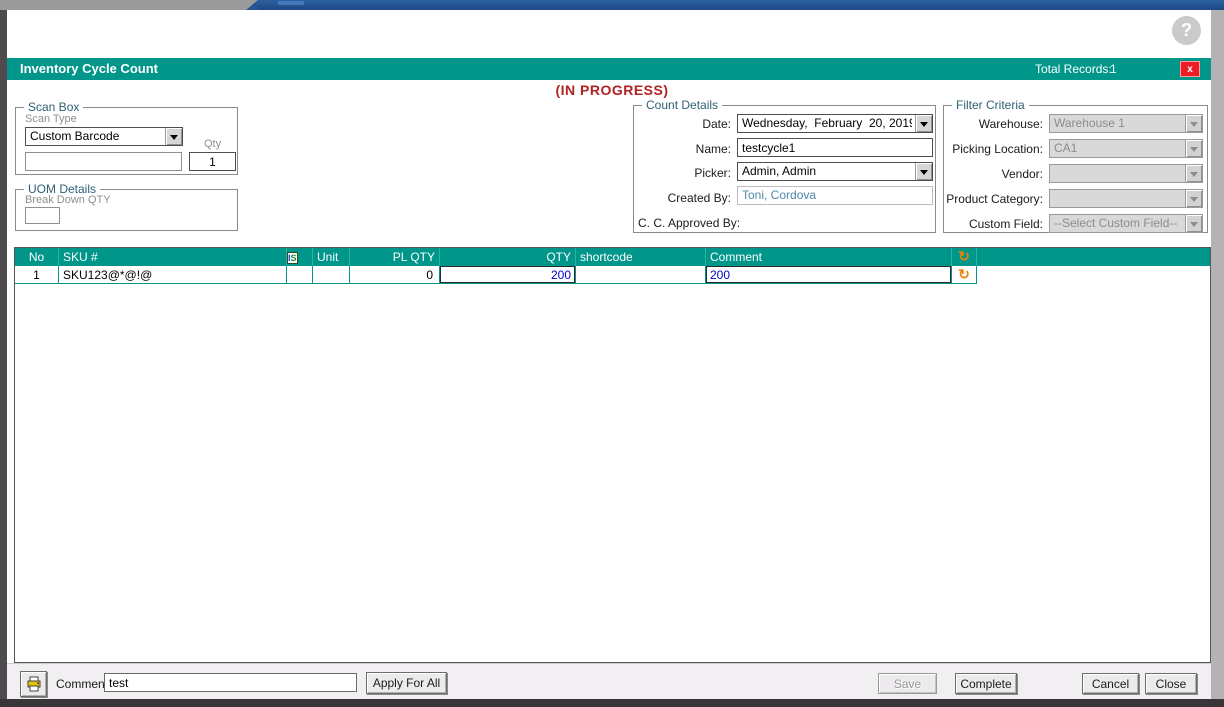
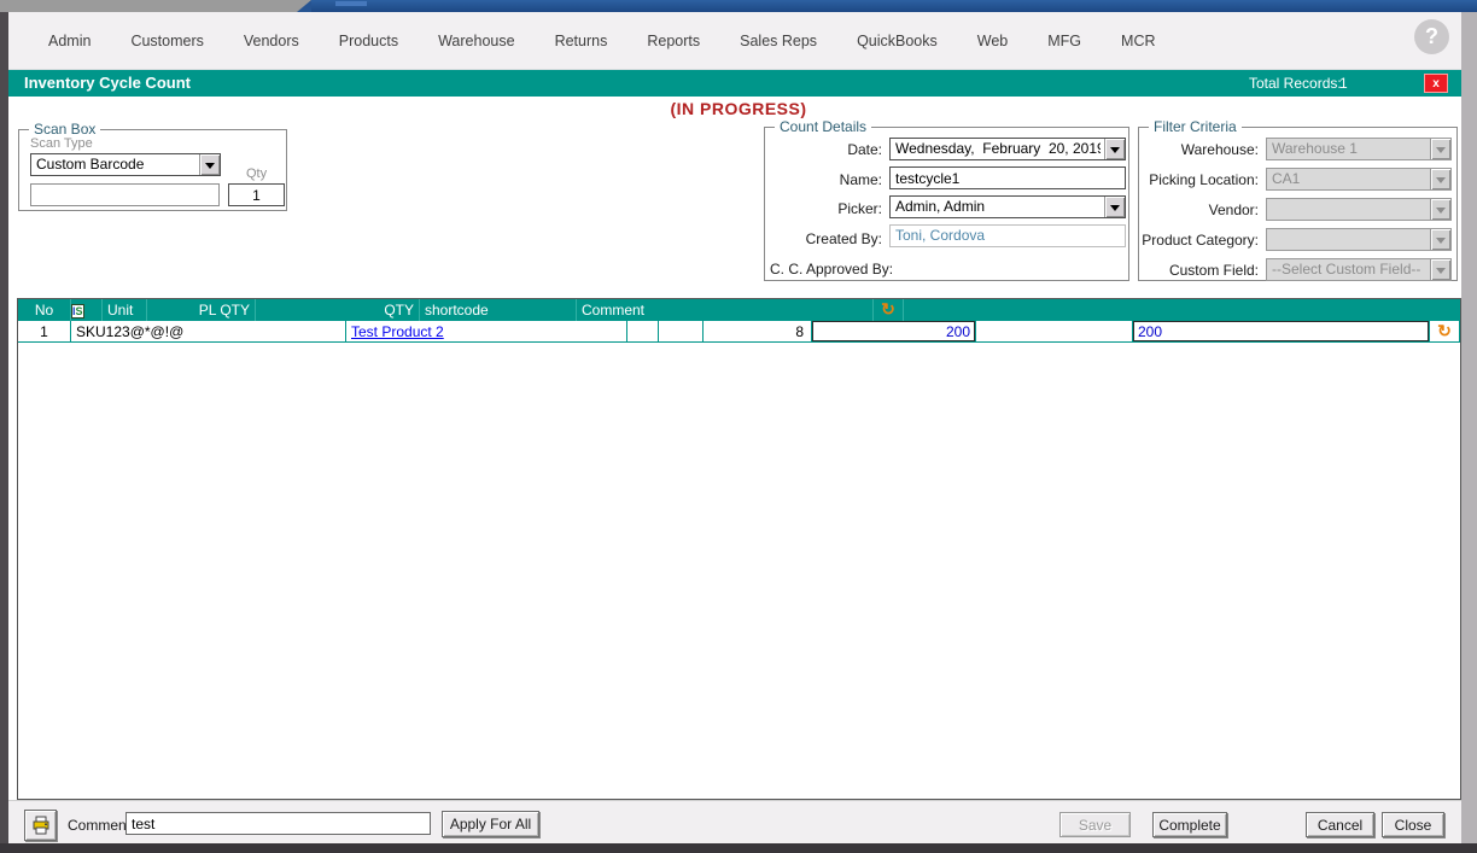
+ Admin
+ Customers
+ Vendors
+ Products
+ Warehouse
+ Returns
+ Reports
+ Sales Reps
+ QuickBooks
+ Web
+ MFG
+ MCR
  ?
  Inventory Cycle Count
  Total Records:
  1
  x
  (IN PROGRESS)
  Scan Box
  Scan Type
  Custom Barcode
  Qty
  1
- UOM Details
- Break Down QTY
  Count Details
  Date:
  Wednesday, February 20, 201
  Name:
  testcycle1
  Picker:
  Admin, Admin
  Created By:
  Toni, Cordova
  C. C. Approved By:
  Filter Criteria
  Warehouse:
  Warehouse 1
  Picking Location:
  CA1
  Vendor:
  Product Category:
  Custom Field:
  --Select Custom Field--
  No
- SKU #
  IS
  Unit
  PL QTY
  QTY
  shortcode
  Comment
  ↻
  1
  SKU123@*@!@
+ Test Product 2
- 0
+ 8
  200
  200
  ↻
  Commen
  test
  Apply For All
  Save
  Complete
  Cancel
  Close
